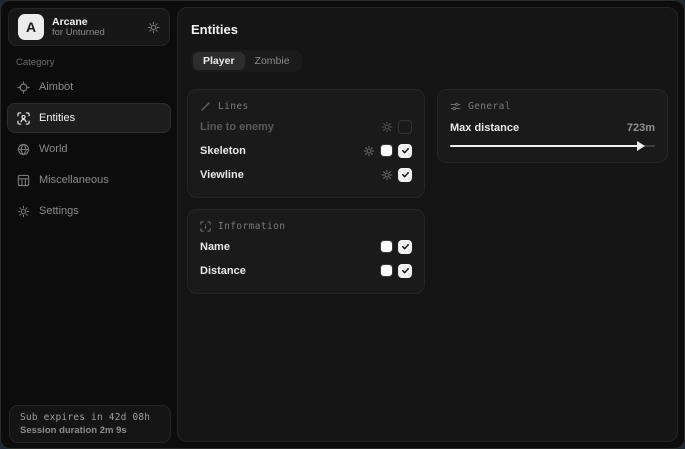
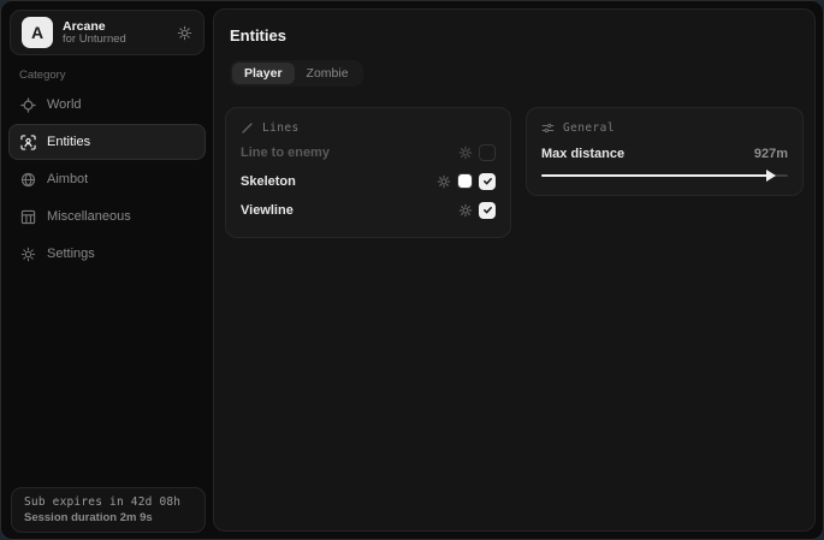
  A
  Arcane
  for Unturned
  Category
- Aimbot
+ World
  Entities
- World
+ Aimbot
  Miscellaneous
  Settings
  Sub expires in 42d 08h
  Session duration 2m 9s
  Entities
  Player
  Zombie
  Lines
  Line to enemy
  Skeleton
  Viewline
- Information
- Name
- Distance
  General
  Max distance
- 723m
+ 927m
